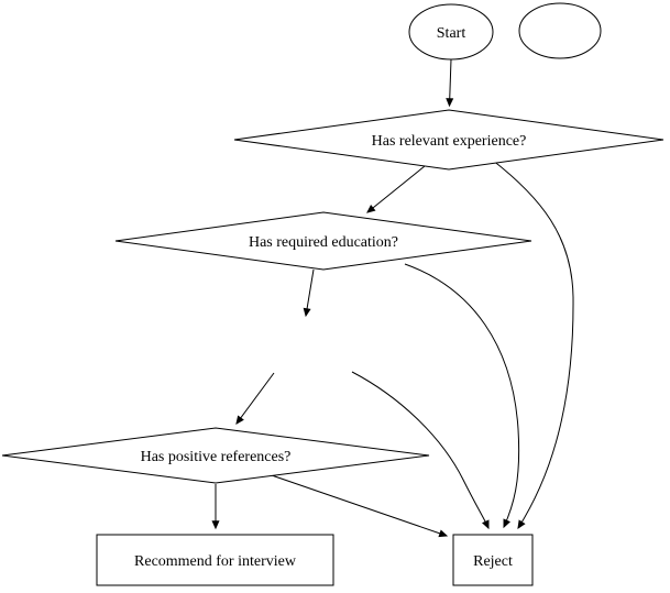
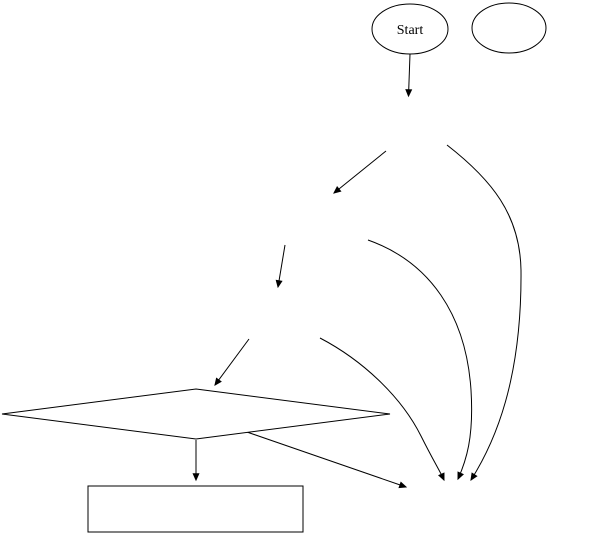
  Start
- Has relevant experience?
- Has required education?
- Has positive references?
- Recommend for interview
- Reject
